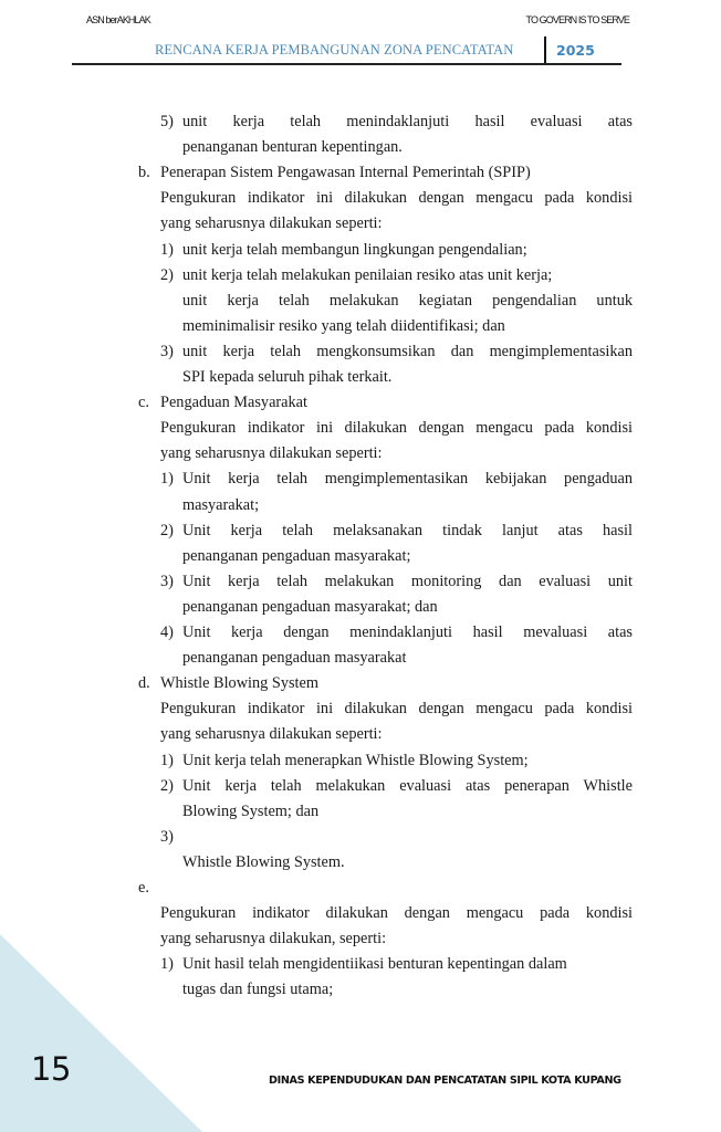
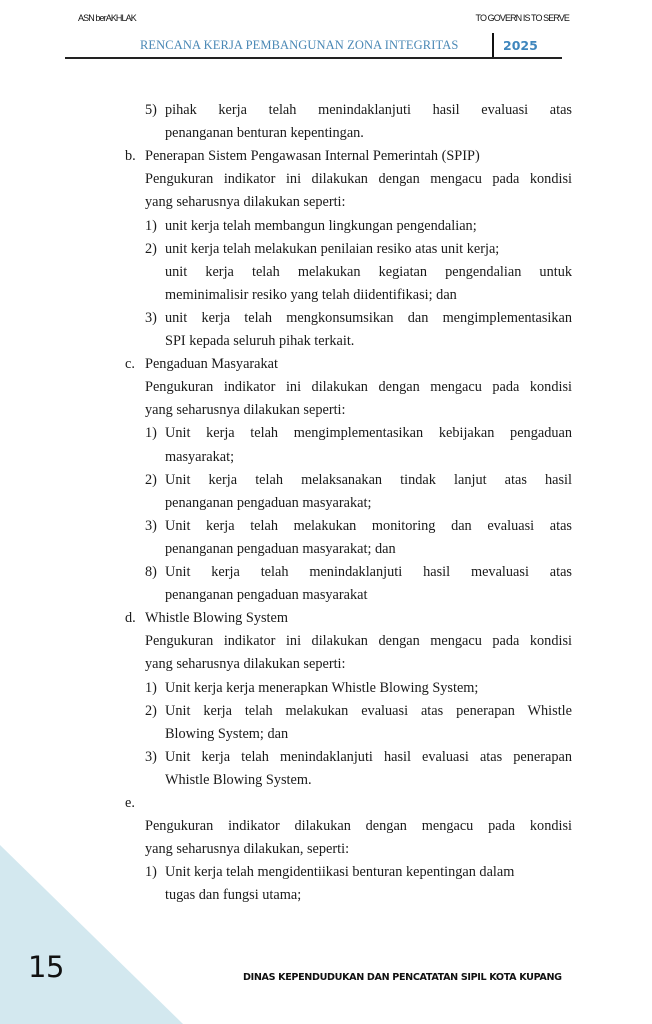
  ASN berAKHLAK
  TO GOVERN IS TO SERVE
- RENCANA KERJA PEMBANGUNAN ZONA PENCATATAN
+ RENCANA KERJA PEMBANGUNAN ZONA INTEGRITAS
  2025
  5)
- unit kerja telah menindaklanjuti hasil evaluasi atas
+ pihak kerja telah menindaklanjuti hasil evaluasi atas
  penanganan benturan kepentingan.
  b.
  Penerapan Sistem Pengawasan Internal Pemerintah (SPIP)
  Pengukuran indikator ini dilakukan dengan mengacu pada kondisi
  yang seharusnya dilakukan seperti:
  1)
  unit kerja telah membangun lingkungan pengendalian;
  2)
  unit kerja telah melakukan penilaian resiko atas unit kerja;
  unit kerja telah melakukan kegiatan pengendalian untuk
  meminimalisir resiko yang telah diidentifikasi; dan
  3)
  unit kerja telah mengkonsumsikan dan mengimplementasikan
  SPI kepada seluruh pihak terkait.
  c.
  Pengaduan Masyarakat
  Pengukuran indikator ini dilakukan dengan mengacu pada kondisi
  yang seharusnya dilakukan seperti:
  1)
  Unit kerja telah mengimplementasikan kebijakan pengaduan
  masyarakat;
  2)
  Unit kerja telah melaksanakan tindak lanjut atas hasil
  penanganan pengaduan masyarakat;
  3)
- Unit kerja telah melakukan monitoring dan evaluasi unit
+ Unit kerja telah melakukan monitoring dan evaluasi atas
  penanganan pengaduan masyarakat; dan
- 4)
+ 8)
- Unit kerja dengan menindaklanjuti hasil mevaluasi atas
+ Unit kerja telah menindaklanjuti hasil mevaluasi atas
  penanganan pengaduan masyarakat
  d.
  Whistle Blowing System
  Pengukuran indikator ini dilakukan dengan mengacu pada kondisi
  yang seharusnya dilakukan seperti:
  1)
- Unit kerja telah menerapkan Whistle Blowing System;
+ Unit kerja kerja menerapkan Whistle Blowing System;
  2)
  Unit kerja telah melakukan evaluasi atas penerapan Whistle
  Blowing System; dan
  3)
+ Unit kerja telah menindaklanjuti hasil evaluasi atas penerapan
  Whistle Blowing System.
  e.
  Pengukuran indikator dilakukan dengan mengacu pada kondisi
  yang seharusnya dilakukan, seperti:
  1)
- Unit hasil telah mengidentiikasi benturan kepentingan dalam
+ Unit kerja telah mengidentiikasi benturan kepentingan dalam
  tugas dan fungsi utama;
  15
  DINAS KEPENDUDUKAN DAN PENCATATAN SIPIL KOTA KUPANG
